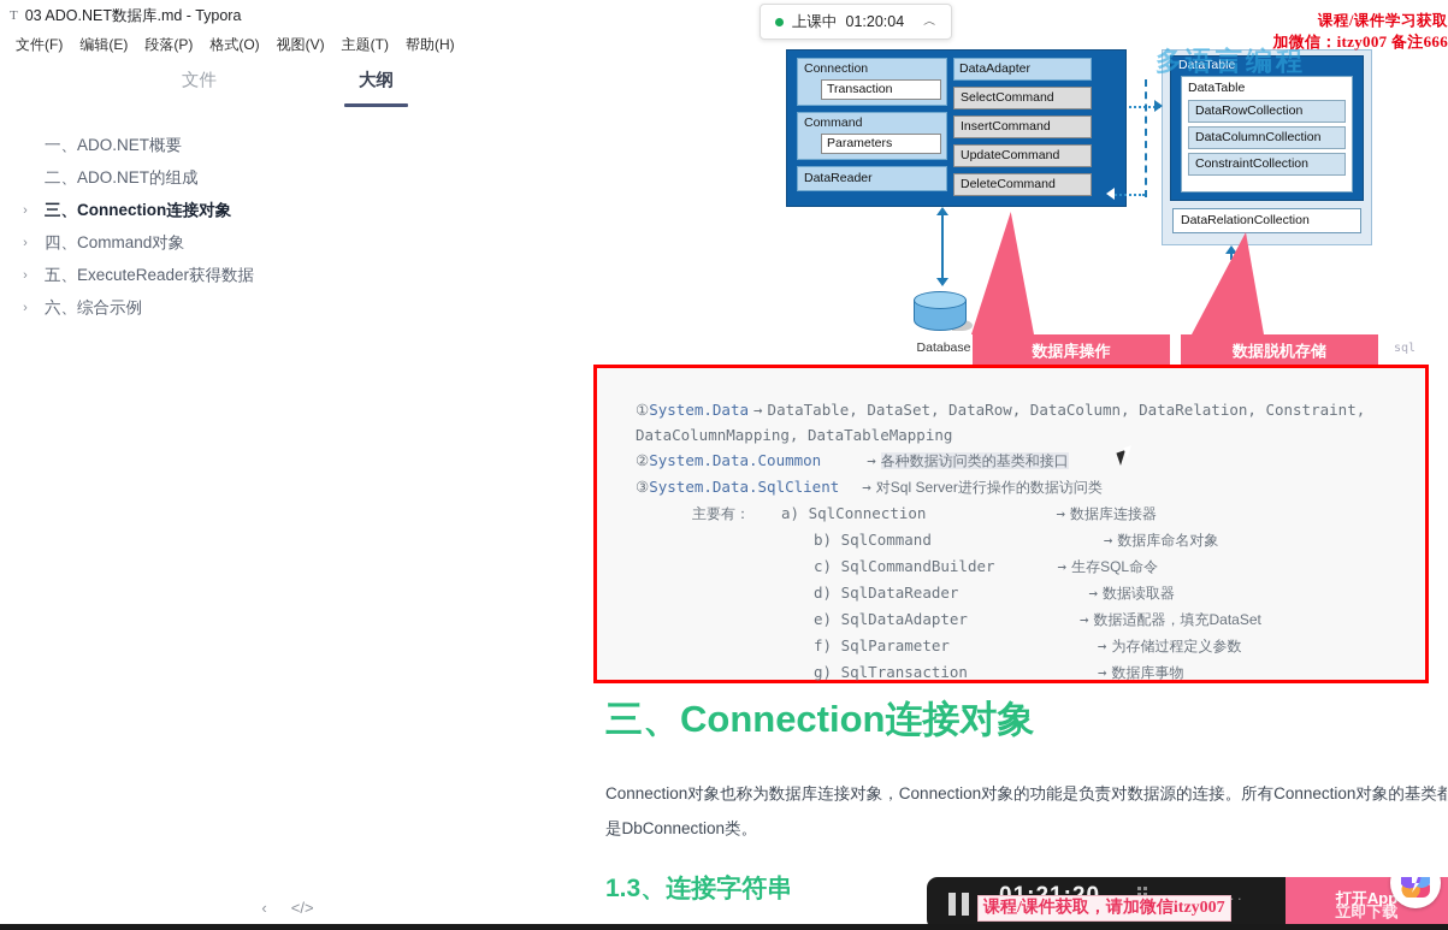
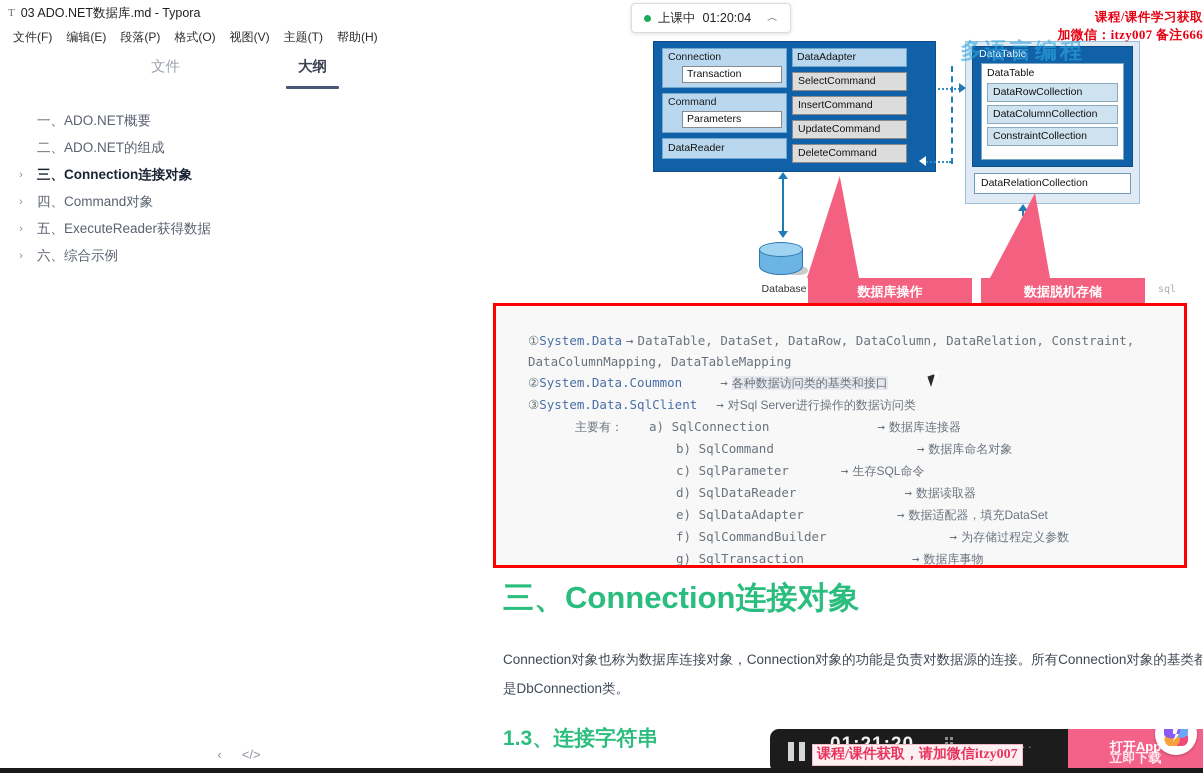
  T
  03 ADO.NET数据库.md - Typora
  文件(F)
  编辑(E)
  段落(P)
  格式(O)
  视图(V)
  主题(T)
  帮助(H)
  文件
  大纲
  一、ADO.NET概要
  二、ADO.NET的组成
  ›
  三、Connection连接对象
  ›
  四、Command对象
  ›
  五、ExecuteReader获得数据
  ›
  六、综合示例
  ‹
  </>
  上课中
  01:20:04
  ︿
  课程/课件学习获取
  加微信：itzy007 备注666
  多语言编程
  Connection
  Transaction
  Command
  Parameters
  DataReader
  DataAdapter
  SelectCommand
  InsertCommand
  UpdateCommand
  DeleteCommand
  DataTable
  DataTable
  DataRowCollection
  DataColumnCollection
  ConstraintCollection
  DataRelationCollection
  Database
  数据库操作
  数据脱机存储
  sql
  ①System.Data → DataTable, DataSet, DataRow, DataColumn, DataRelation, Constraint,
  DataColumnMapping, DataTableMapping
  ②System.Data.Coummon → 各种数据访问类的基类和接口
  ③System.Data.SqlClient → 对Sql Server进行操作的数据访问类
  主要有： a) SqlConnection → 数据库连接器
  b) SqlCommand → 数据库命名对象
- c) SqlCommandBuilder → 生存SQL命令
+ c) SqlParameter → 生存SQL命令
  d) SqlDataReader → 数据读取器
  e) SqlDataAdapter → 数据适配器，填充DataSet
- f) SqlParameter → 为存储过程定义参数
+ f) SqlCommandBuilder → 为存储过程定义参数
  g) SqlTransaction → 数据库事物
  三、Connection连接对象
  Connection对象也称为数据库连接对象，Connection对象的功能是负责对数据源的连接。所有Connection对象的基类都是DbConnection类。
  1.3、连接字符串
  课程/课件获取，请加微信itzy007
  打开App
  立即下载
